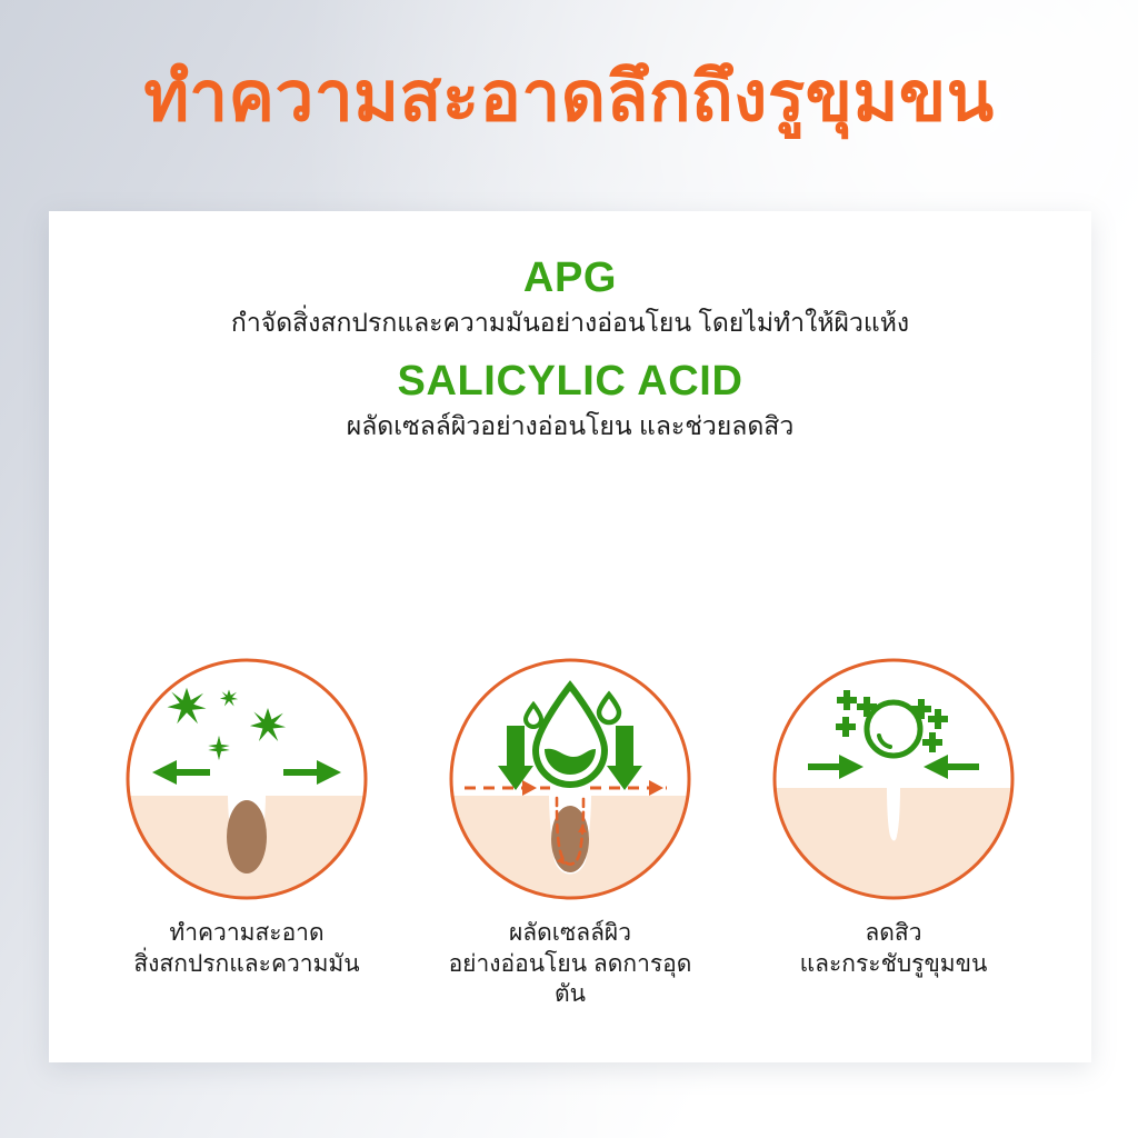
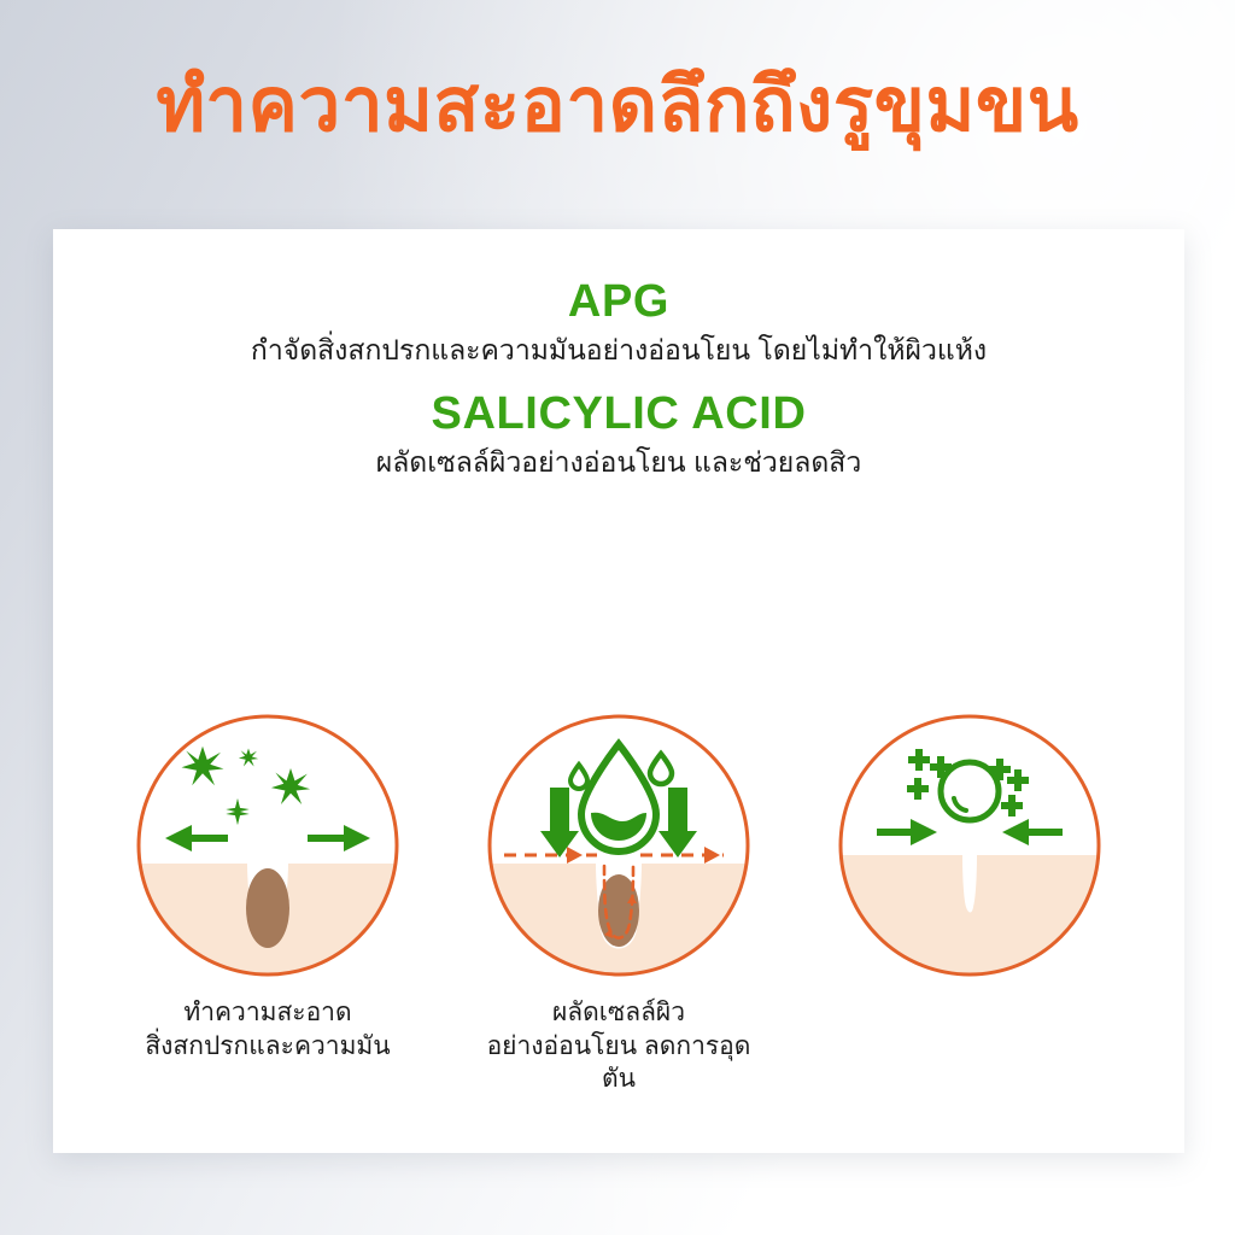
  ทำความสะอาดลึกถึงรูขุมขน
  APG
  กำจัดสิ่งสกปรกและความมันอย่างอ่อนโยน โดยไม่ทำให้ผิวแห้ง
  SALICYLIC ACID
  ผลัดเซลล์ผิวอย่างอ่อนโยน และช่วยลดสิว
  ทำความสะอาด
  สิ่งสกปรกและความมัน
  ผลัดเซลล์ผิว
  อย่างอ่อนโยน ลดการอุดตัน
- ลดสิว
- และกระชับรูขุมขน
